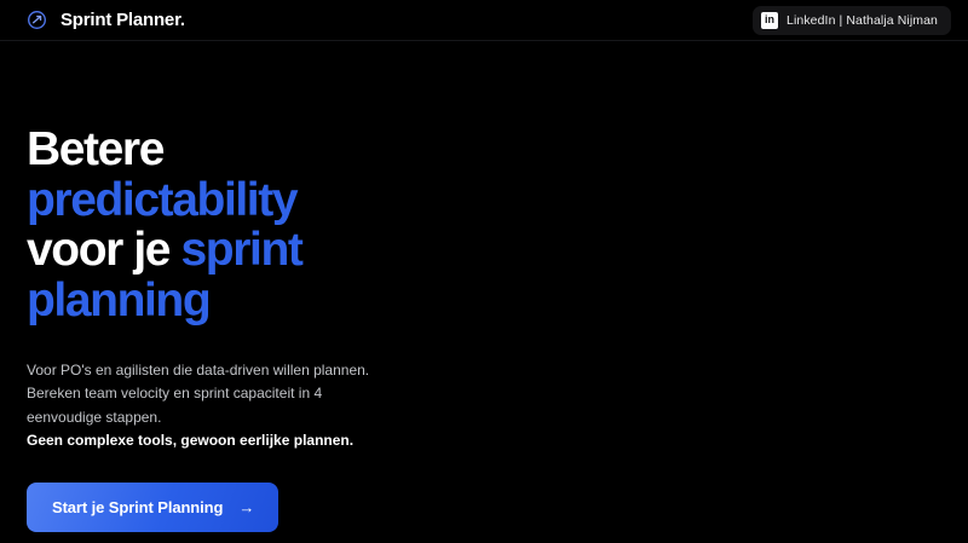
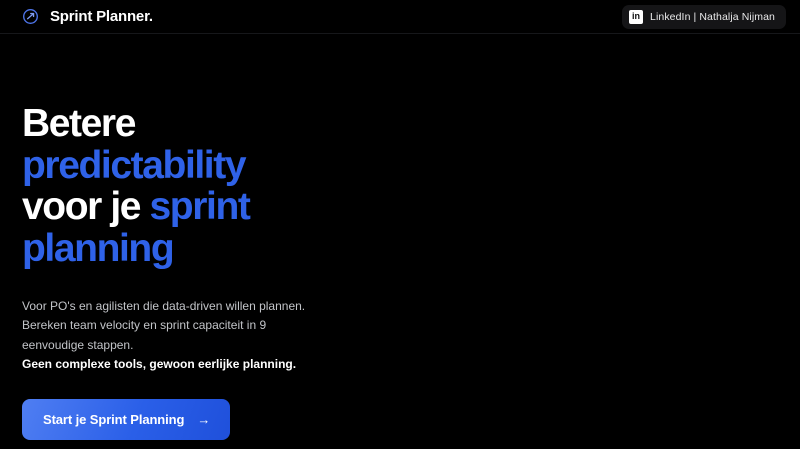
  Sprint Planner.
  in
  LinkedIn | Nathalja Nijman
  Betere
  predictability
  voor je sprint
  planning
- Voor PO's en agilisten die data-driven willen plannen. Bereken team velocity en sprint capaciteit in 4 eenvoudige stappen.
+ Voor PO's en agilisten die data-driven willen plannen. Bereken team velocity en sprint capaciteit in 9 eenvoudige stappen.
- Geen complexe tools, gewoon eerlijke plannen.
+ Geen complexe tools, gewoon eerlijke planning.
  Start je Sprint Planning
  →
